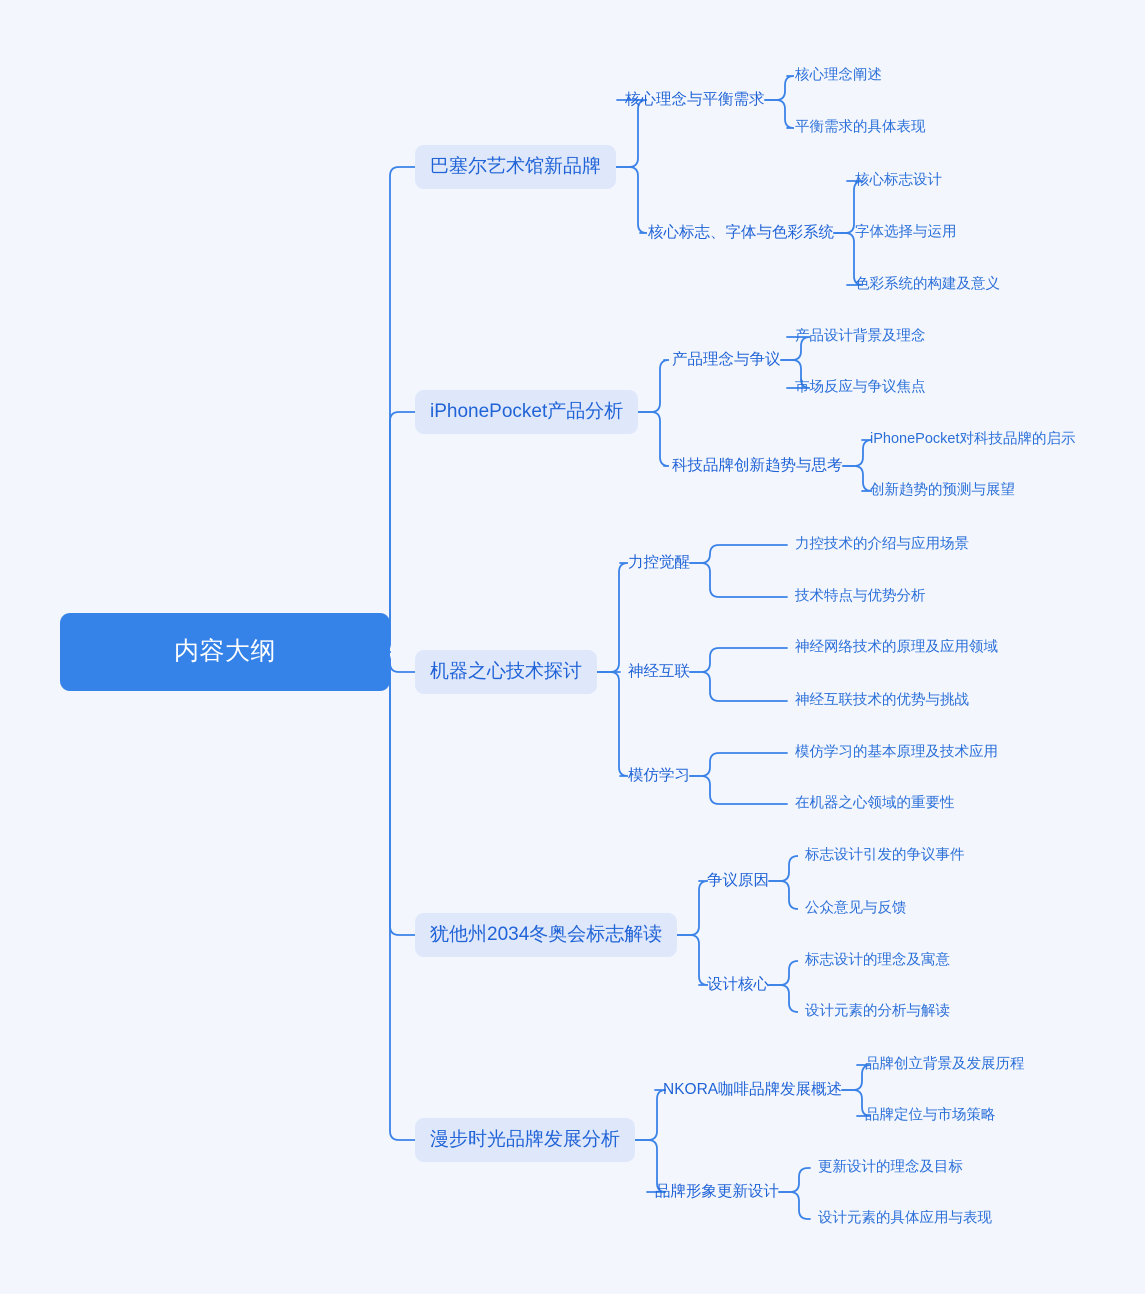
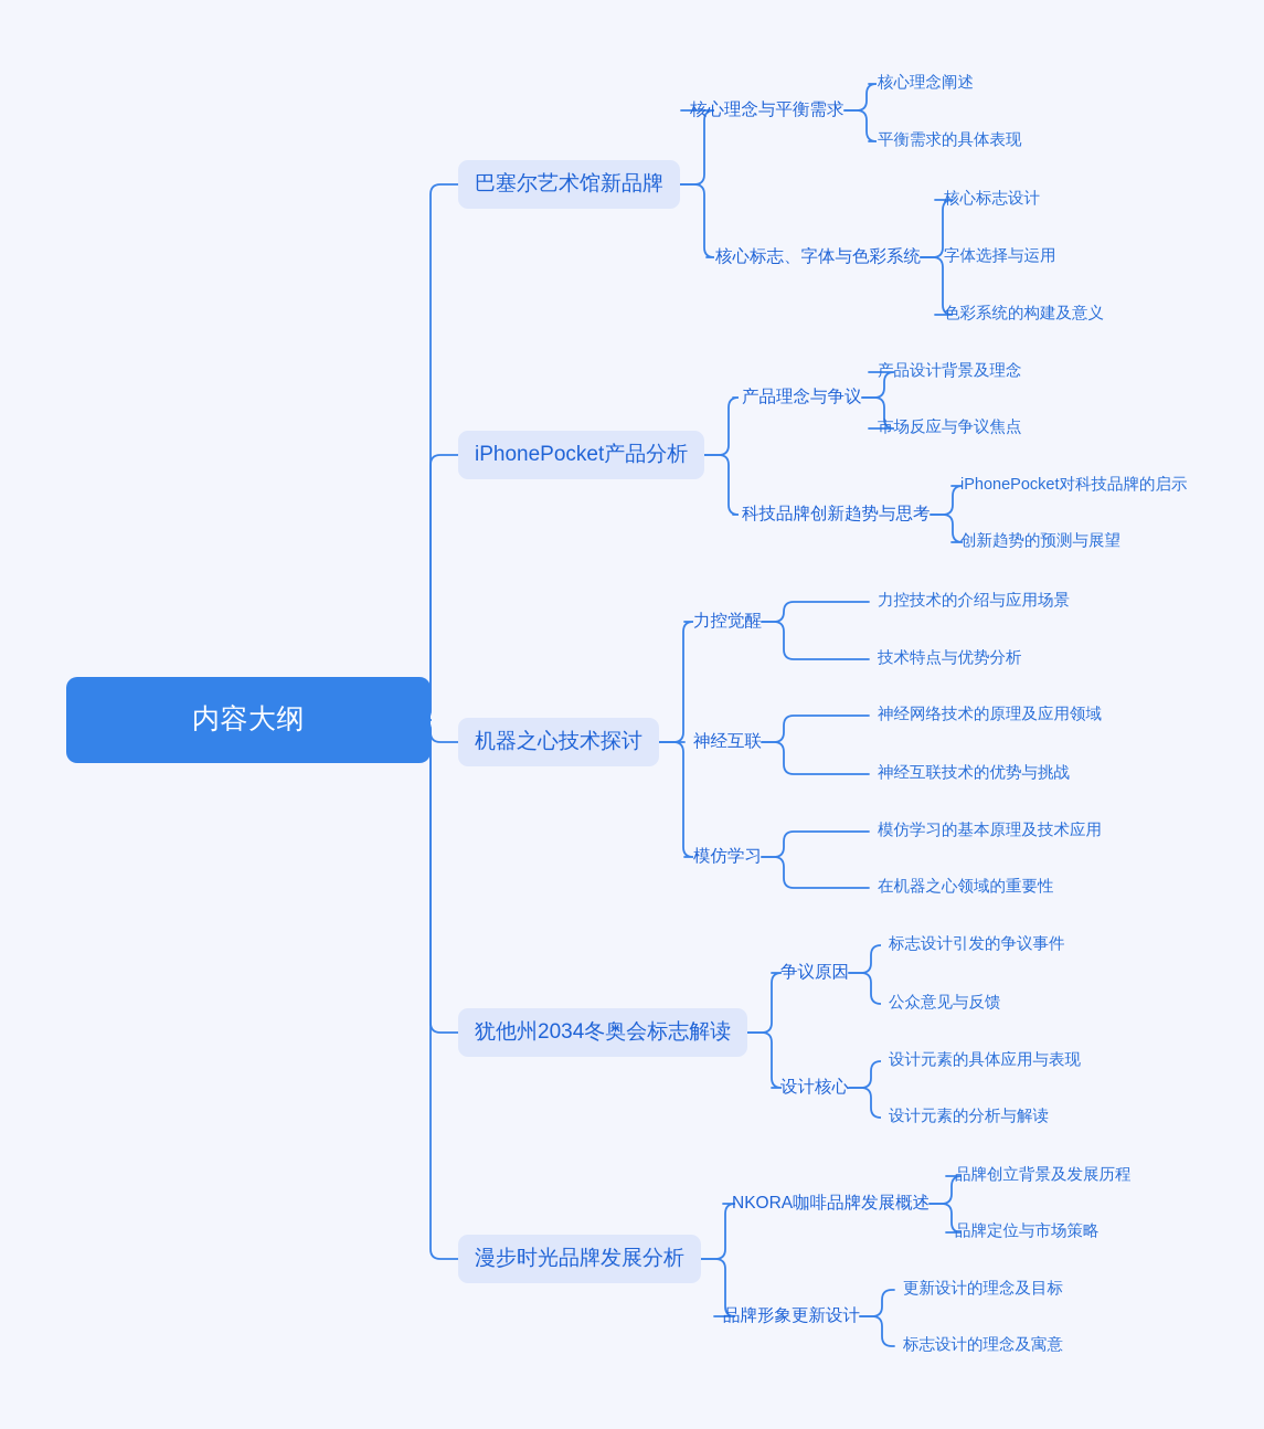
  内容大纲
  巴塞尔艺术馆新品牌
  核心理念与平衡需求
  核心理念阐述
  平衡需求的具体表现
  核心标志、字体与色彩系统
  核心标志设计
  字体选择与运用
  色彩系统的构建及意义
  iPhonePocket产品分析
  产品理念与争议
  产品设计背景及理念
  市场反应与争议焦点
  科技品牌创新趋势与思考
  iPhonePocket对科技品牌的启示
  创新趋势的预测与展望
  机器之心技术探讨
  力控觉醒
  力控技术的介绍与应用场景
  技术特点与优势分析
  神经互联
  神经网络技术的原理及应用领域
  神经互联技术的优势与挑战
  模仿学习
  模仿学习的基本原理及技术应用
  在机器之心领域的重要性
  犹他州2034冬奥会标志解读
  争议原因
  标志设计引发的争议事件
  公众意见与反馈
  设计核心
- 标志设计的理念及寓意
+ 设计元素的具体应用与表现
  设计元素的分析与解读
  漫步时光品牌发展分析
  NKORA咖啡品牌发展概述
  品牌创立背景及发展历程
  品牌定位与市场策略
  品牌形象更新设计
  更新设计的理念及目标
- 设计元素的具体应用与表现
+ 标志设计的理念及寓意
